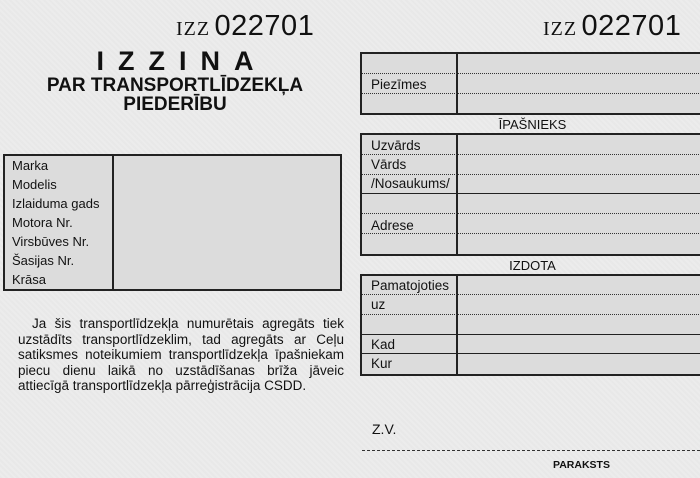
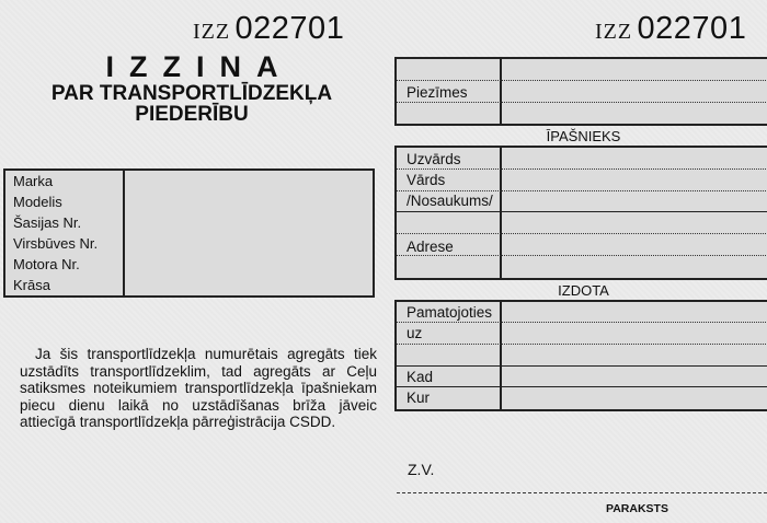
  IZZ 022701
  IZZINA
  PAR TRANSPORTLĪDZEKĻA
  PIEDERĪBU
  Marka
  Modelis
- Izlaiduma gads
- Motora Nr.
+ Šasijas Nr.
  Virsbūves Nr.
- Šasijas Nr.
+ Motora Nr.
  Krāsa
  Ja šis transportlīdzekļa numurētais agregāts tiek uzstādīts transportlīdzeklim, tad agregāts ar Ceļu satiksmes noteikumiem transportlīdzekļa īpašniekam piecu dienu laikā no uzstādīšanas brīža jāveic attiecīgā transportlīdzekļa pārreģistrācija CSDD.
  IZZ 022701
  Piezīmes
  ĪPAŠNIEKS
  Uzvārds
  Vārds
  /Nosaukums/
  Adrese
  IZDOTA
  Pamatojoties
  uz
  Kad
  Kur
  Z.V.
  PARAKSTS
